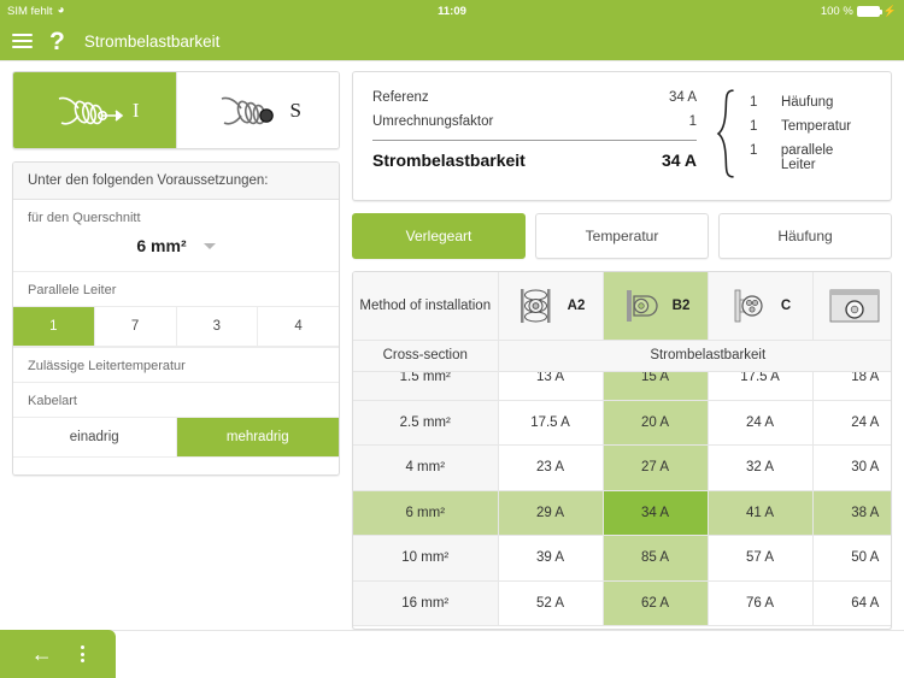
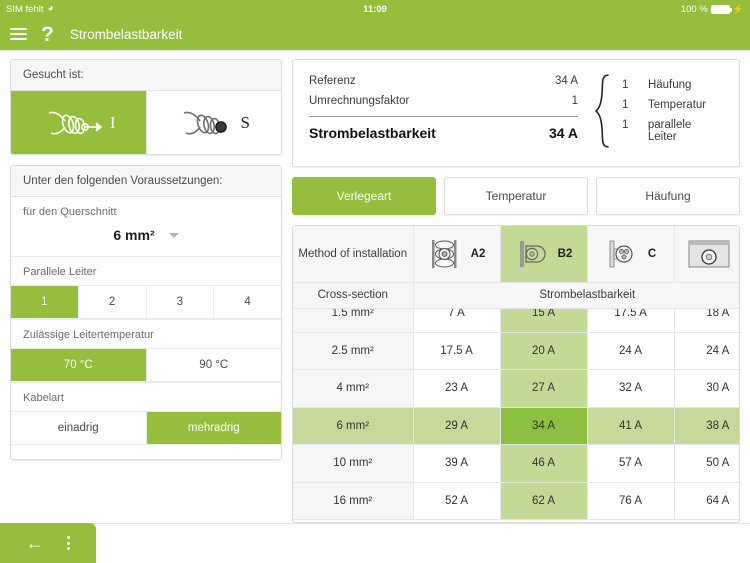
  SIM fehlt
  ◕
  11:09
  100 %
  ⚡
  ?
  Strombelastbarkeit
+ Gesucht ist:
  I
  S
  Unter den folgenden Voraussetzungen:
  für den Querschnitt
  6 mm²
  Parallele Leiter
  1
- 7
+ 2
  3
  4
  Zulässige Leitertemperatur
+ 70 °C
+ 90 °C
  Kabelart
  einadrig
  mehradrig
  Referenz
  34 A
  Umrechnungsfaktor
  1
  Strombelastbarkeit
  34 A
  1
  Häufung
  1
  Temperatur
  1
  parallele Leiter
  Verlegeart
  Temperatur
  Häufung
  Method of installation	A2	B2	C
  Cross-section	Strombelastbarkeit
- 1.5 mm²	13 A	15 A	17.5 A	18 A
+ 1.5 mm²	7 A	15 A	17.5 A	18 A
  2.5 mm²	17.5 A	20 A	24 A	24 A
  4 mm²	23 A	27 A	32 A	30 A
  6 mm²	29 A	34 A	41 A	38 A
- 10 mm²	39 A	85 A	57 A	50 A
+ 10 mm²	39 A	46 A	57 A	50 A
  16 mm²	52 A	62 A	76 A	64 A
  ←
